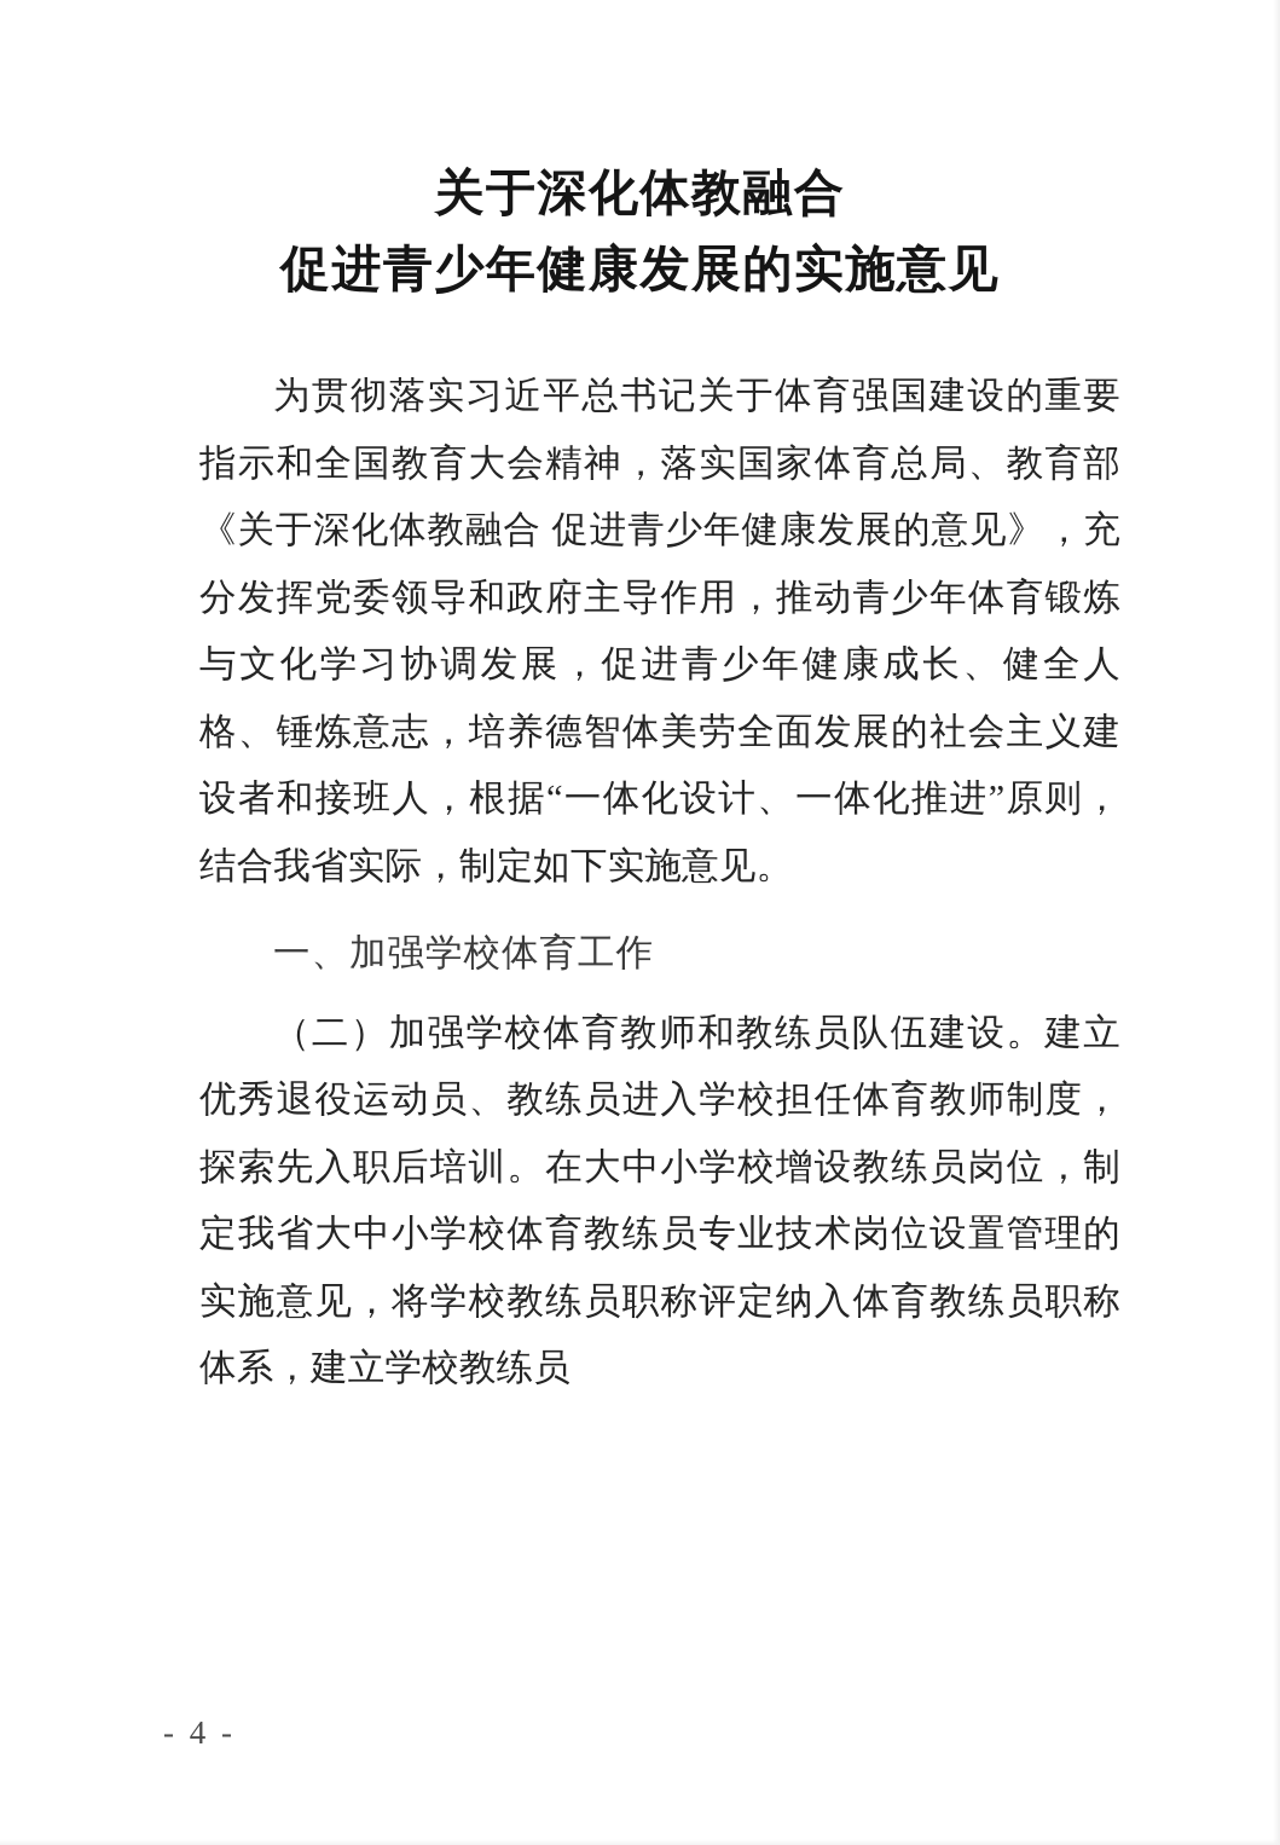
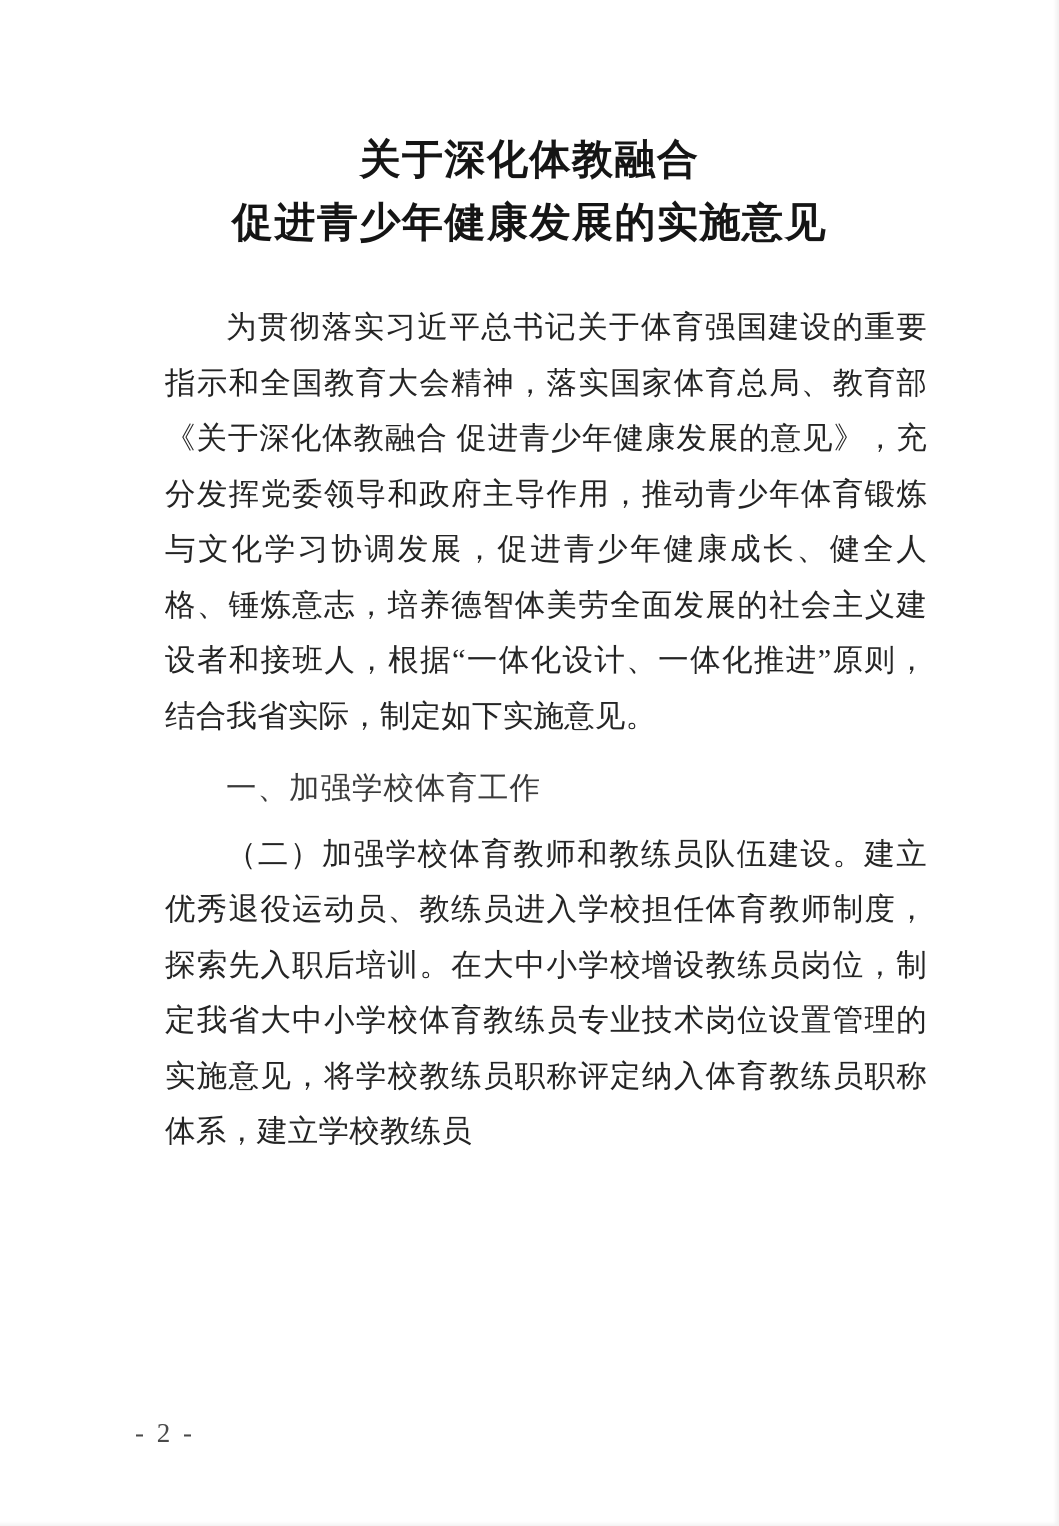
  关于深化体教融合
  促进青少年健康发展的实施意见
  为贯彻落实习近平总书记关于体育强国建设的重要指示和全国教育大会精神，落实国家体育总局、教育部《关于深化体教融合 促进青少年健康发展的意见》，充分发挥党委领导和政府主导作用，推动青少年体育锻炼与文化学习协调发展，促进青少年健康成长、健全人格、锤炼意志，培养德智体美劳全面发展的社会主义建设者和接班人，根据“一体化设计、一体化推进”原则，结合我省实际，制定如下实施意见。
  一、加强学校体育工作
  （二）加强学校体育教师和教练员队伍建设。建立优秀退役运动员、教练员进入学校担任体育教师制度，探索先入职后培训。在大中小学校增设教练员岗位，制定我省大中小学校体育教练员专业技术岗位设置管理的实施意见，将学校教练员职称评定纳入体育教练员职称体系，建立学校教练员
- - 4 -
+ - 2 -
